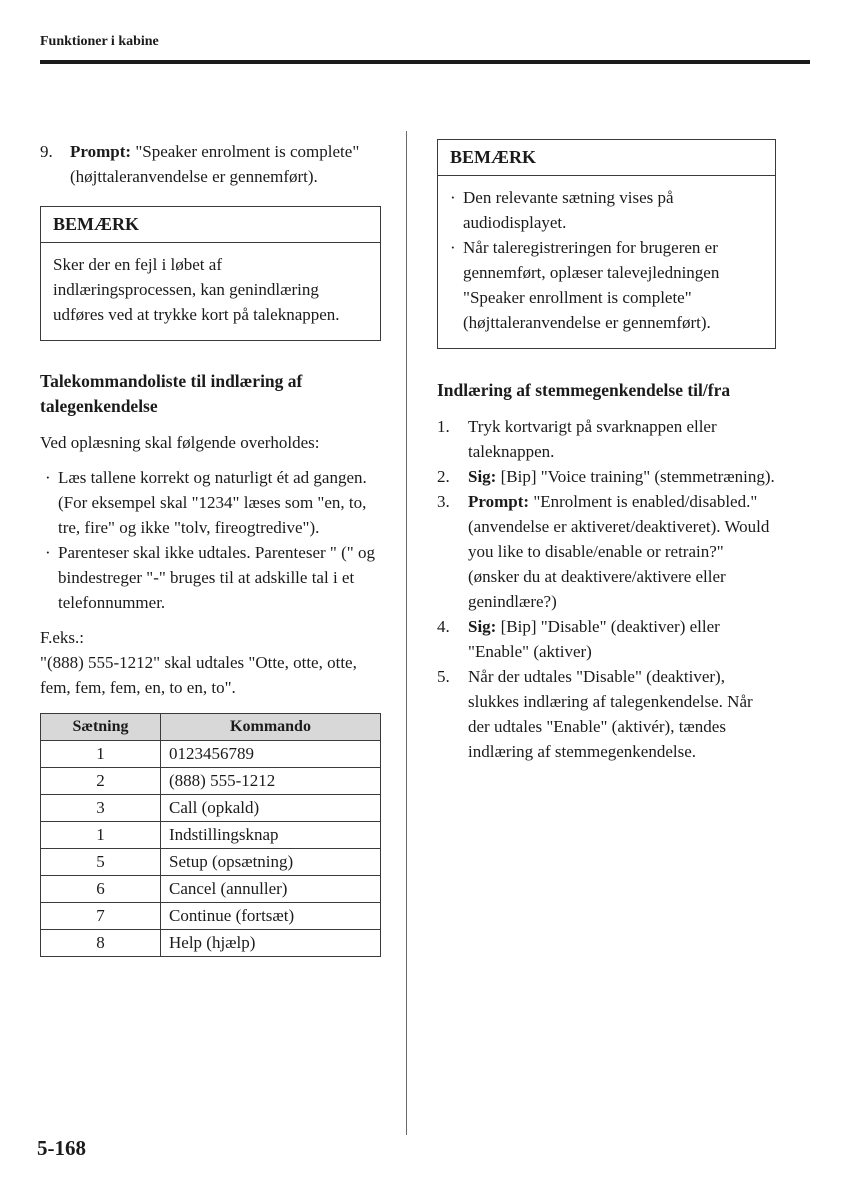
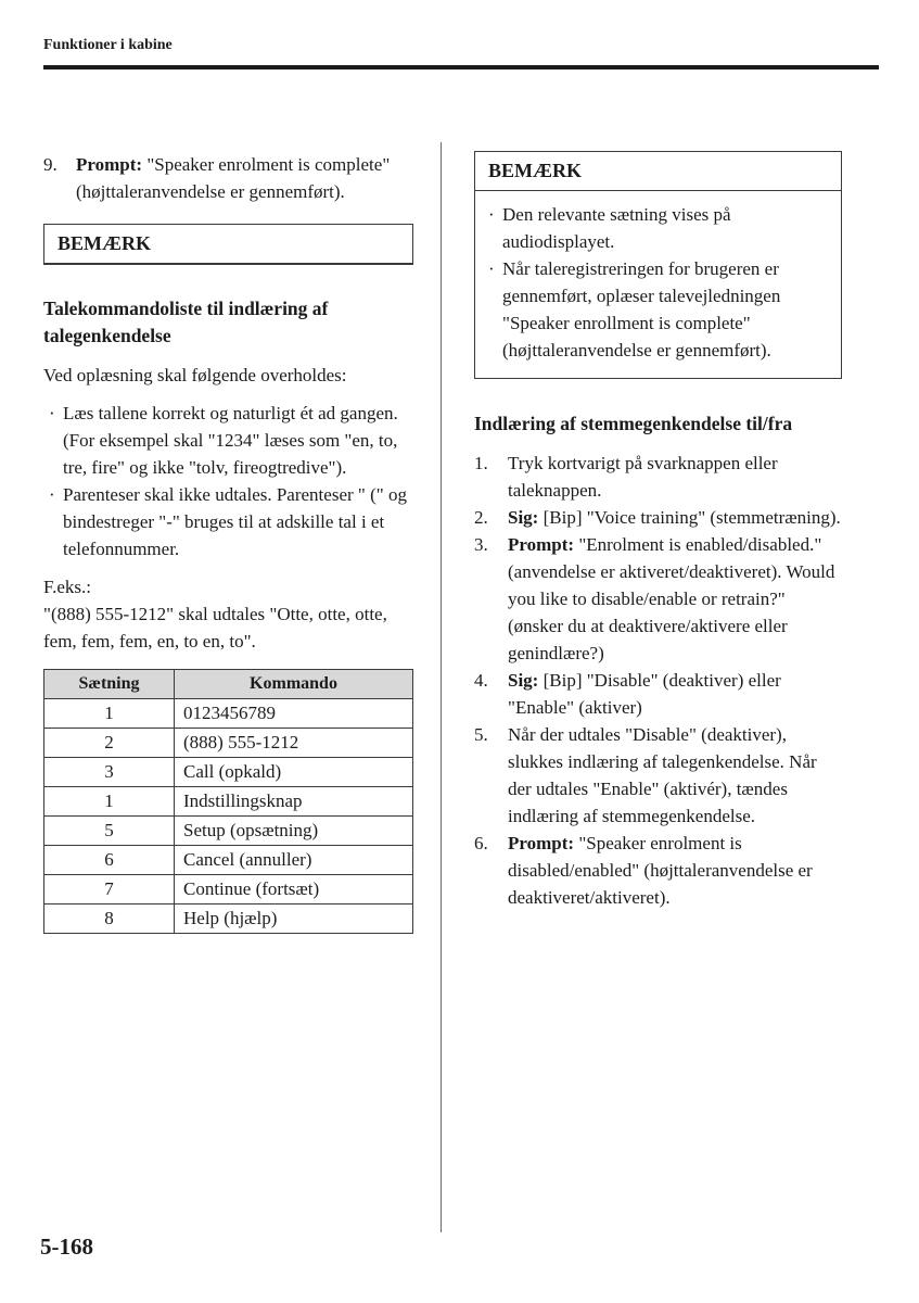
  Funktioner i kabine
  9.
  Prompt: "Speaker enrolment is complete" (højttaleranvendelse er gennemført).
  BEMÆRK
- Sker der en fejl i løbet af indlæringsprocessen, kan genindlæring udføres ved at trykke kort på taleknappen.
  Talekommandoliste til indlæring af talegenkendelse
  Ved oplæsning skal følgende overholdes:
  ·
  Læs tallene korrekt og naturligt ét ad gangen.
  (For eksempel skal "1234" læses som "en, to, tre, fire" og ikke "tolv, fireogtredive").
  ·
  Parenteser skal ikke udtales. Parenteser " (" og bindestreger "-" bruges til at adskille tal i et telefonnummer.
  F.eks.:
  "(888) 555-1212" skal udtales "Otte, otte, otte, fem, fem, fem, en, to en, to".
  Sætning	Kommando
  1	0123456789
  2	(888) 555-1212
  3	Call (opkald)
  1	Indstillingsknap
  5	Setup (opsætning)
  6	Cancel (annuller)
  7	Continue (fortsæt)
  8	Help (hjælp)
  BEMÆRK
  ·
  Den relevante sætning vises på audiodisplayet.
  ·
  Når taleregistreringen for brugeren er gennemført, oplæser talevejledningen "Speaker enrollment is complete" (højttaleranvendelse er gennemført).
  Indlæring af stemmegenkendelse til/fra
  1.
  Tryk kortvarigt på svarknappen eller taleknappen.
  2.
  Sig: [Bip] "Voice training" (stemmetræning).
  3.
  Prompt: "Enrolment is enabled/disabled." (anvendelse er aktiveret/deaktiveret). Would you like to disable/enable or retrain?" (ønsker du at deaktivere/aktivere eller genindlære?)
  4.
  Sig: [Bip] "Disable" (deaktiver) eller "Enable" (aktiver)
  5.
  Når der udtales "Disable" (deaktiver), slukkes indlæring af talegenkendelse. Når der udtales "Enable" (aktivér), tændes indlæring af stemmegenkendelse.
+ 6.
+ Prompt: "Speaker enrolment is disabled/enabled" (højttaleranvendelse er deaktiveret/aktiveret).
  5-168
